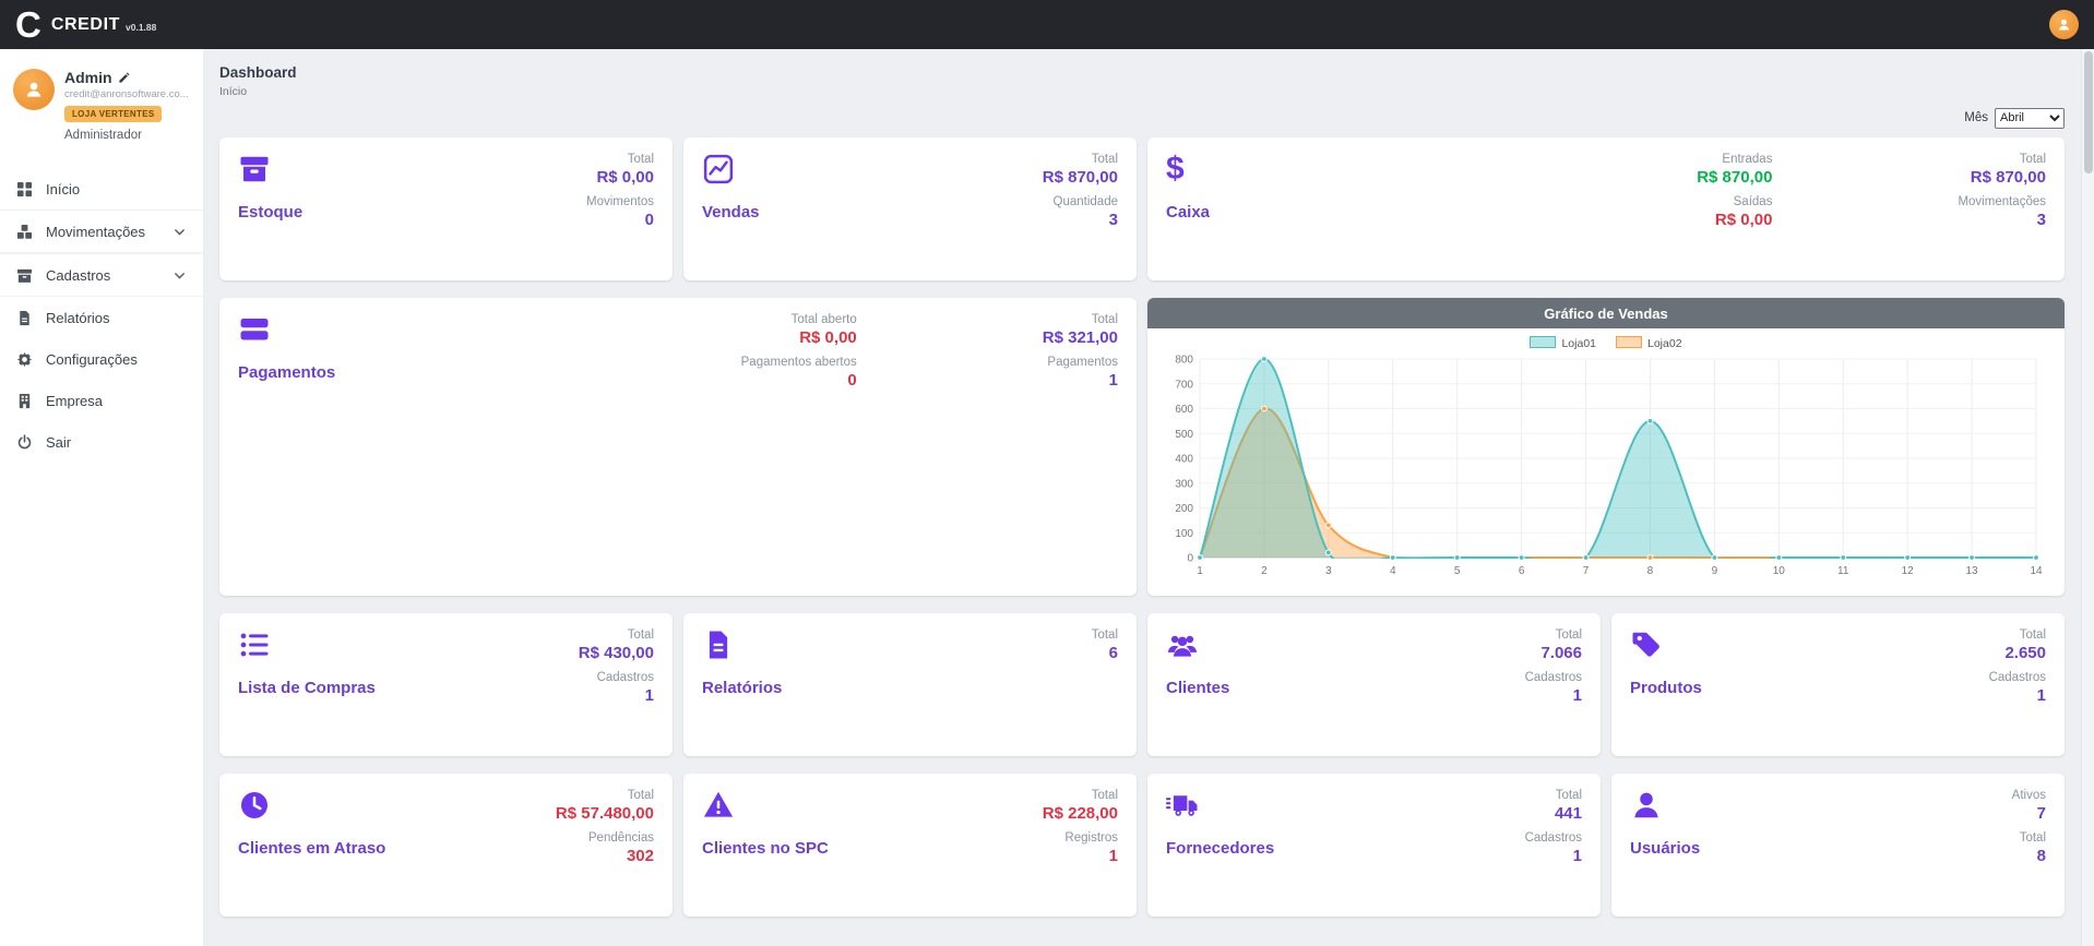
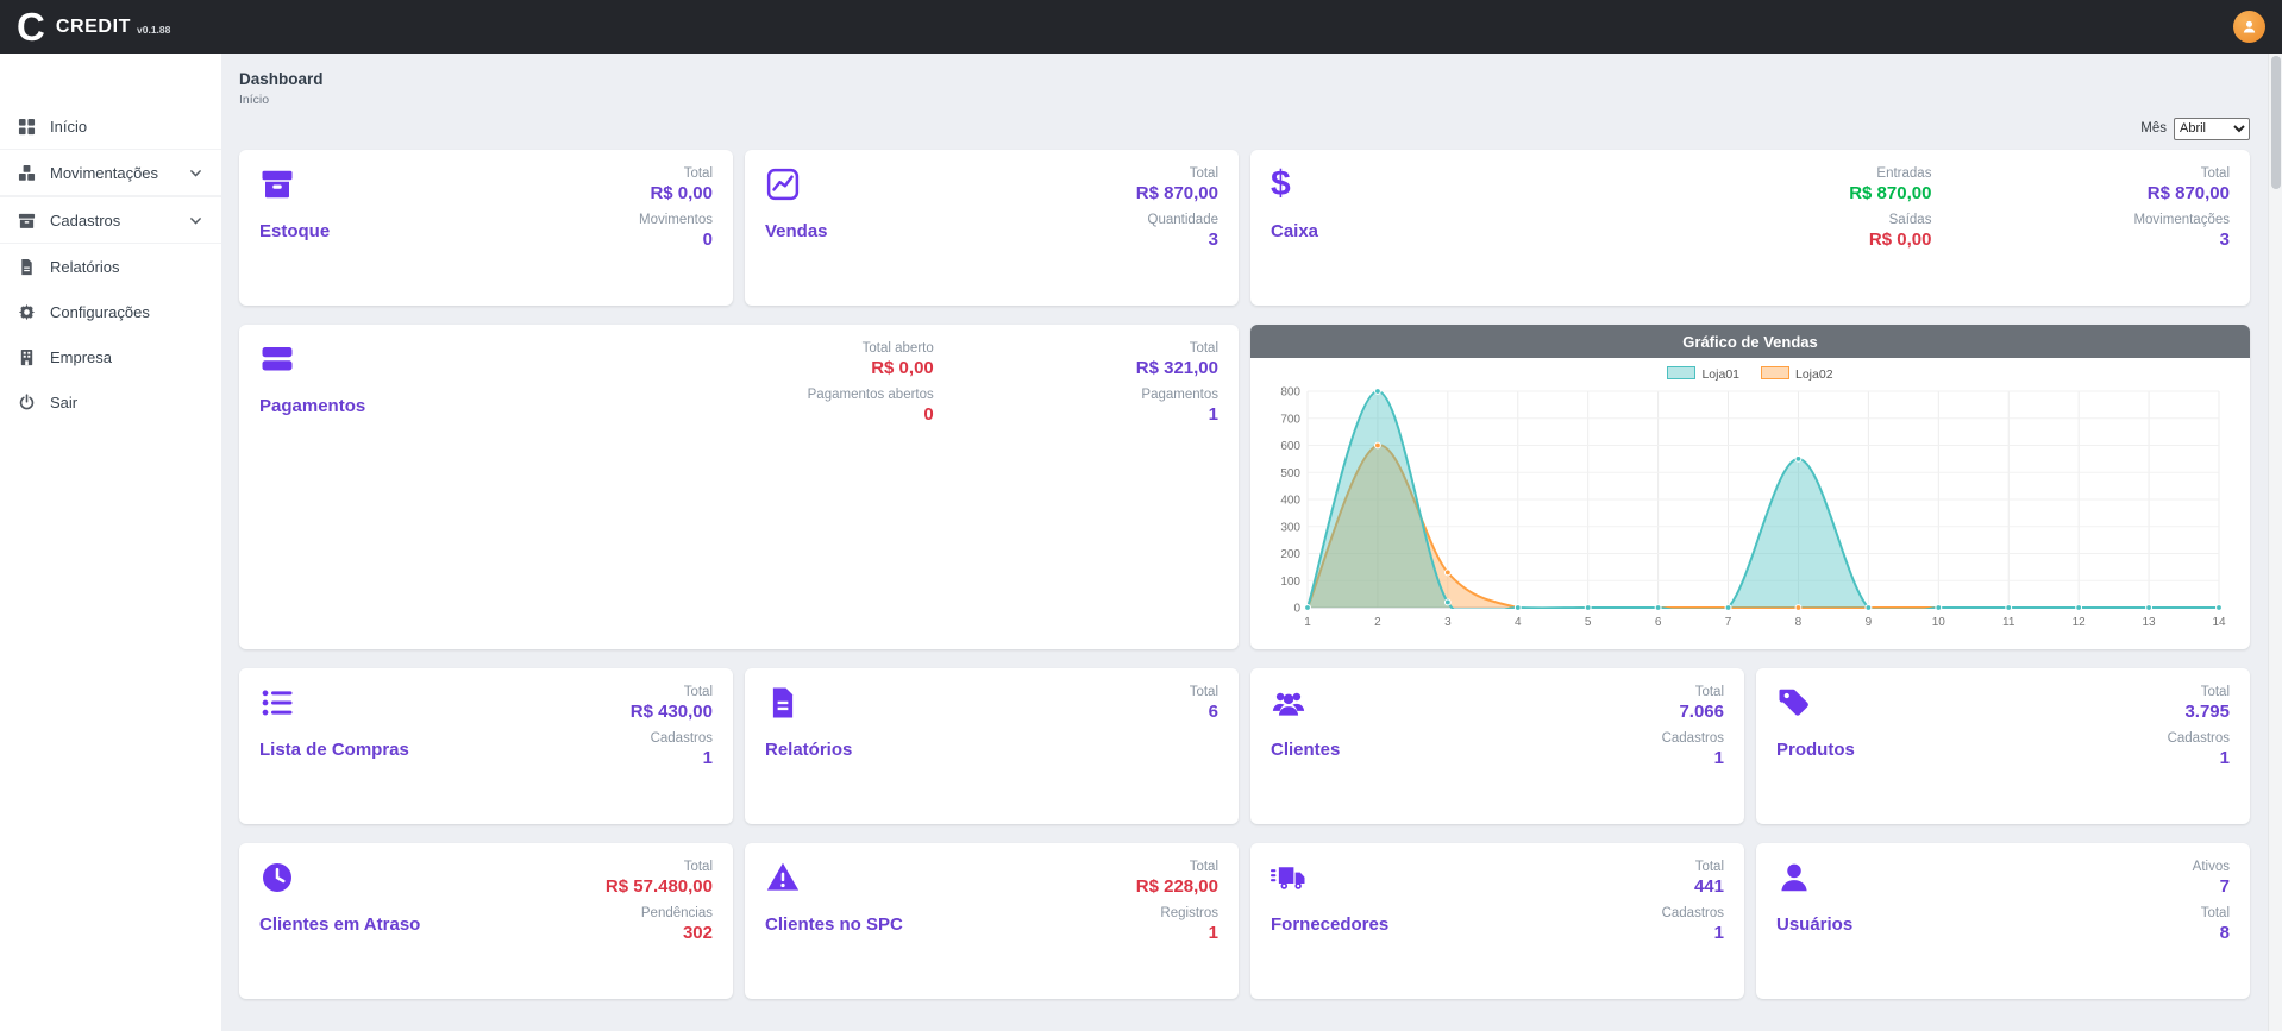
  C
  CREDIT
  v0.1.88
- Admin
- credit@anronsoftware.co...
- LOJA VERTENTES
- Administrador
  Início
  Movimentações
  Cadastros
  Relatórios
  Configurações
  Empresa
  Sair
  Dashboard
  Início
  Mês
  Abril
  Estoque
  Total
  R$ 0,00
  Movimentos
  0
  Vendas
  Total
  R$ 870,00
  Quantidade
  3
  $
  Caixa
  Entradas
  R$ 870,00
  Saídas
  R$ 0,00
  Total
  R$ 870,00
  Movimentações
  3
  Pagamentos
  Total aberto
  R$ 0,00
  Pagamentos abertos
  0
  Total
  R$ 321,00
  Pagamentos
  1
  Gráfico de Vendas
  Loja01
  Loja02
  0
  100
  200
  300
  400
  500
  600
  700
  800
  1
  2
  3
  4
  5
  6
  7
  8
  9
  10
  11
  12
  13
  14
  Lista de Compras
  Total
  R$ 430,00
  Cadastros
  1
  Relatórios
  Total
  6
  Clientes
  Total
  7.066
  Cadastros
  1
  Produtos
  Total
- 2.650
+ 3.795
  Cadastros
  1
  Clientes em Atraso
  Total
  R$ 57.480,00
  Pendências
  302
  Clientes no SPC
  Total
  R$ 228,00
  Registros
  1
  Fornecedores
  Total
  441
  Cadastros
  1
  Usuários
  Ativos
  7
  Total
  8
